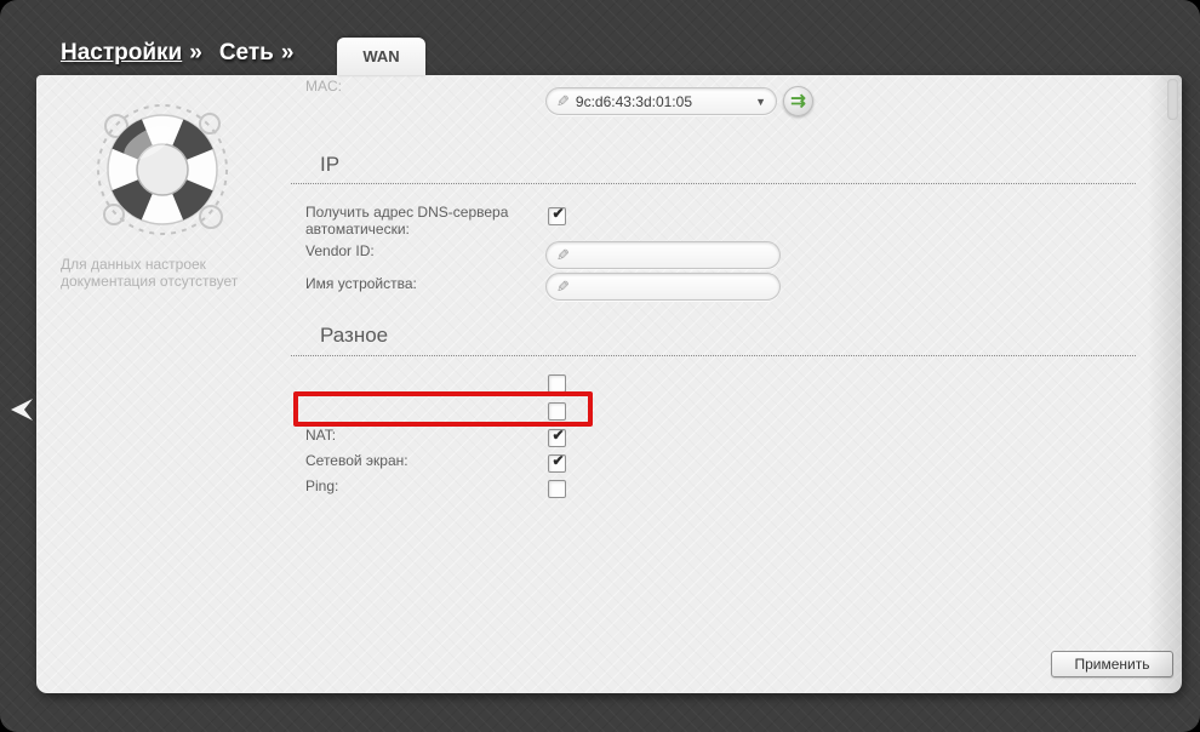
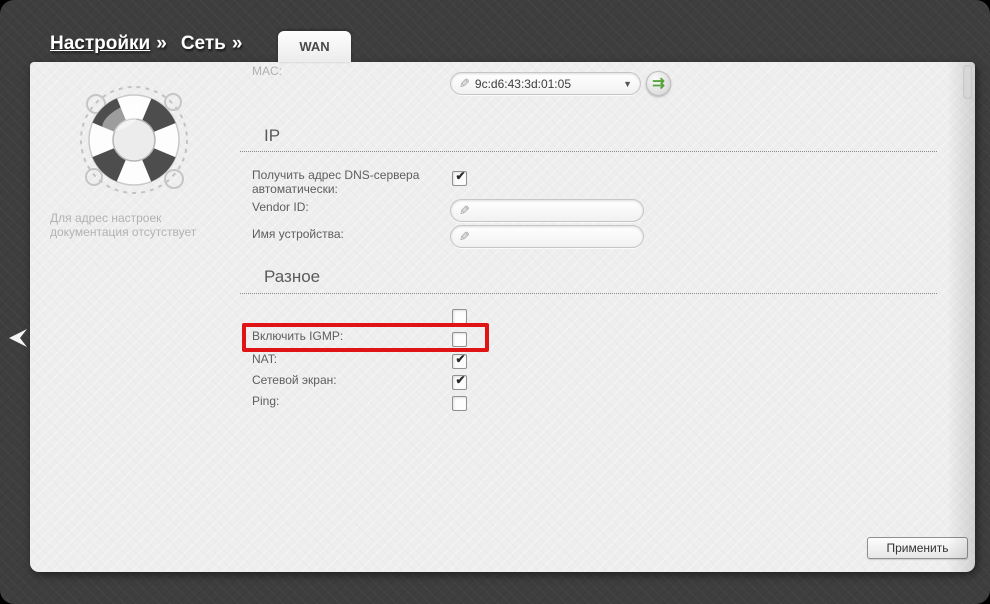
  Настройки » Сеть »
  WAN
- Для данных настроек документация отсутствует
+ Для адрес настроек документация отсутствует
  MAC:
  9c:d6:43:3d:01:05
  ▼
  ⇉
  IP
  Получить адрес DNS-сервера автоматически:
  ✔
  Vendor ID:
  Имя устройства:
  Разное
+ Включить IGMP:
  NAT:
  ✔
  Сетевой экран:
  ✔
  Ping:
  Применить
